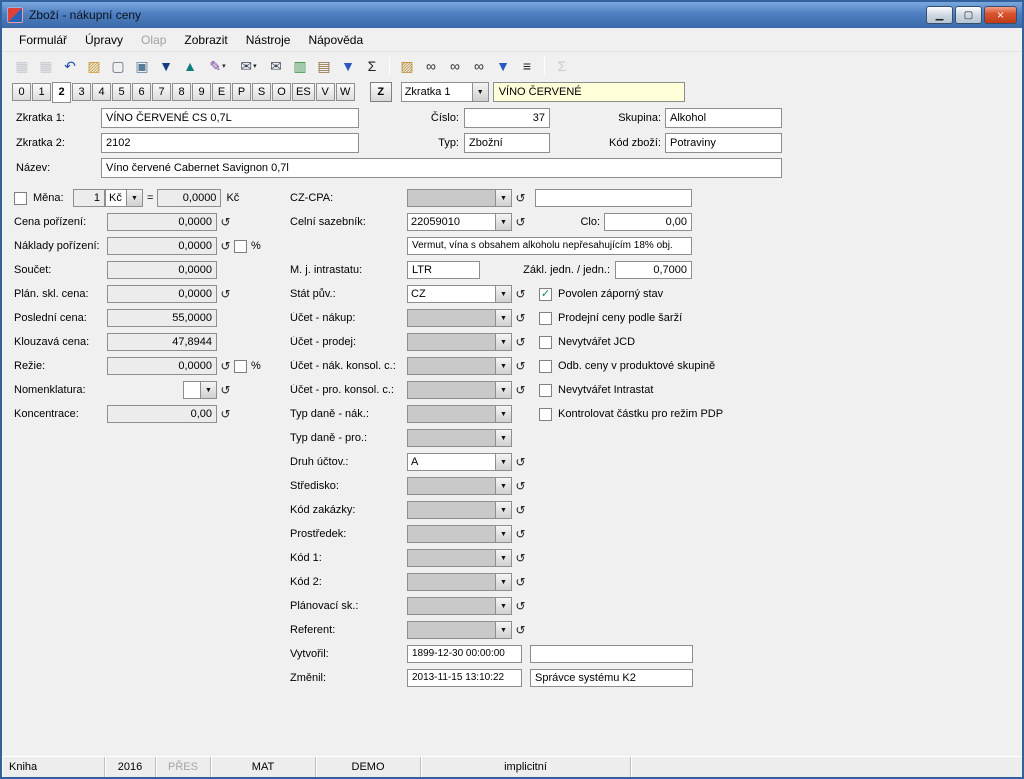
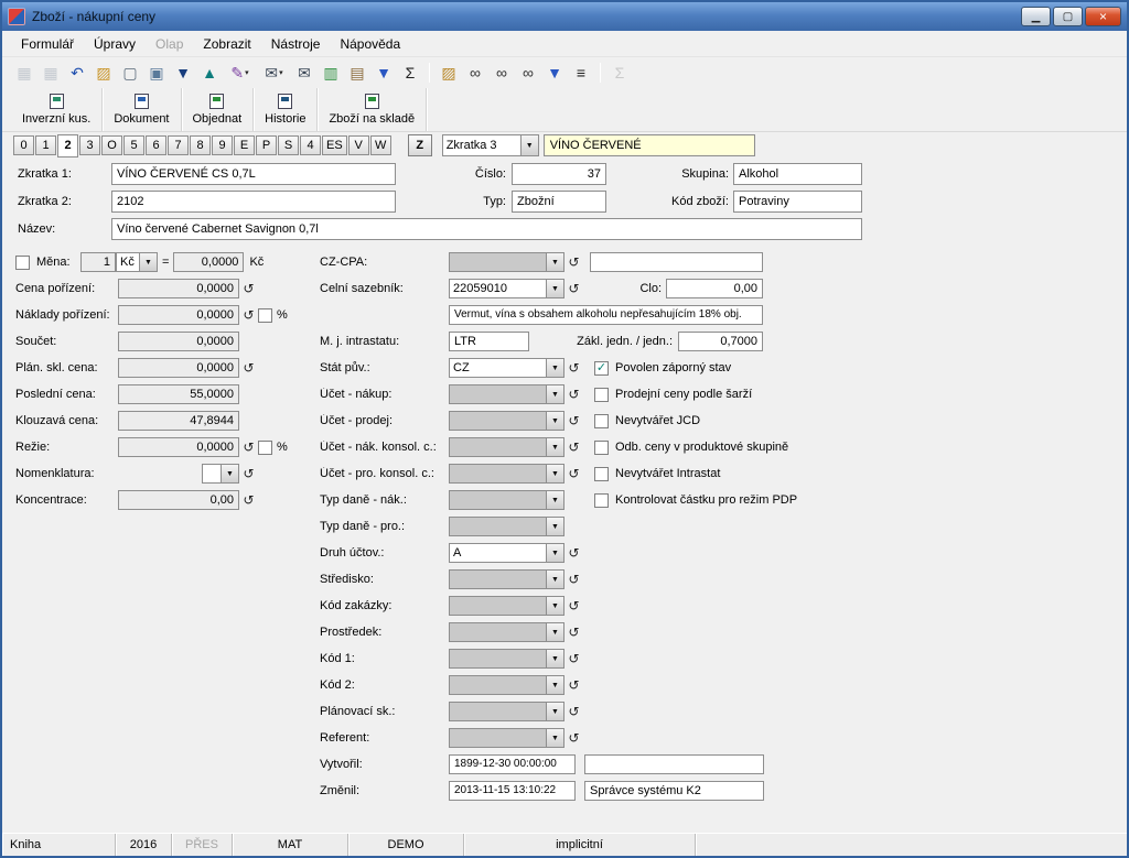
  Zboží - nákupní ceny
  ▁
  ▢
  ×
  Formulář
  Úpravy
  Olap
  Zobrazit
  Nástroje
  Nápověda
  ▦
  ▦
  ↶
  ▨
  ▢
  ▣
  ▼
  ▲
  ✎
  ✉
  ✉
  ▥
  ▤
  ▼
  Σ
  ▨
  ∞
  ∞
  ∞
  ▼
  ≡
  Σ
+ Inverzní kus.
+ Dokument
+ Objednat
+ Historie
+ Zboží na skladě
  0
  1
  2
  3
- 4
+ O
  5
  6
  7
  8
  9
  E
  P
  S
- O
+ 4
  ES
  V
  W
  Z
- Zkratka 1
+ Zkratka 3
  VÍNO ČERVENÉ
  Zkratka 1:
  VÍNO ČERVENÉ CS 0,7L
  Číslo:
  37
  Skupina:
  Alkohol
  Zkratka 2:
  2102
  Typ:
  Zbožní
  Kód zboží:
  Potraviny
  Název:
  Víno červené Cabernet Savignon 0,7l
  Měna:
  1
  Kč
  =
  0,0000
  Kč
  Cena pořízení:
  0,0000
  ↺
  Náklady pořízení:
  0,0000
  ↺
  %
  Součet:
  0,0000
  Plán. skl. cena:
  0,0000
  ↺
  Poslední cena:
  55,0000
  Klouzavá cena:
  47,8944
  Režie:
  0,0000
  ↺
  %
  Nomenklatura:
  ↺
  Koncentrace:
  0,00
  ↺
  CZ-CPA:
  ↺
  Celní sazebník:
  22059010
  ↺
  Clo:
  0,00
  Vermut, vína s obsahem alkoholu nepřesahujícím 18% obj.
  M. j. intrastatu:
  LTR
  Zákl. jedn. / jedn.:
  0,7000
  Stát pův.:
  CZ
  ↺
  ✓
  Povolen záporný stav
  Účet - nákup:
  ↺
  Prodejní ceny podle šarží
  Účet - prodej:
  ↺
  Nevytvářet JCD
  Účet - nák. konsol. c.:
  ↺
  Odb. ceny v produktové skupině
  Účet - pro. konsol. c.:
  ↺
  Nevytvářet Intrastat
  Typ daně - nák.:
  Kontrolovat částku pro režim PDP
  Typ daně - pro.:
  Druh účtov.:
  A
  ↺
  Středisko:
  ↺
  Kód zakázky:
  ↺
  Prostředek:
  ↺
  Kód 1:
  ↺
  Kód 2:
  ↺
  Plánovací sk.:
  ↺
  Referent:
  ↺
  Vytvořil:
  1899-12-30 00:00:00
  Změnil:
  2013-11-15 13:10:22
  Správce systému K2
  Kniha
  2016
  PŘES
  MAT
  DEMO
  implicitní
